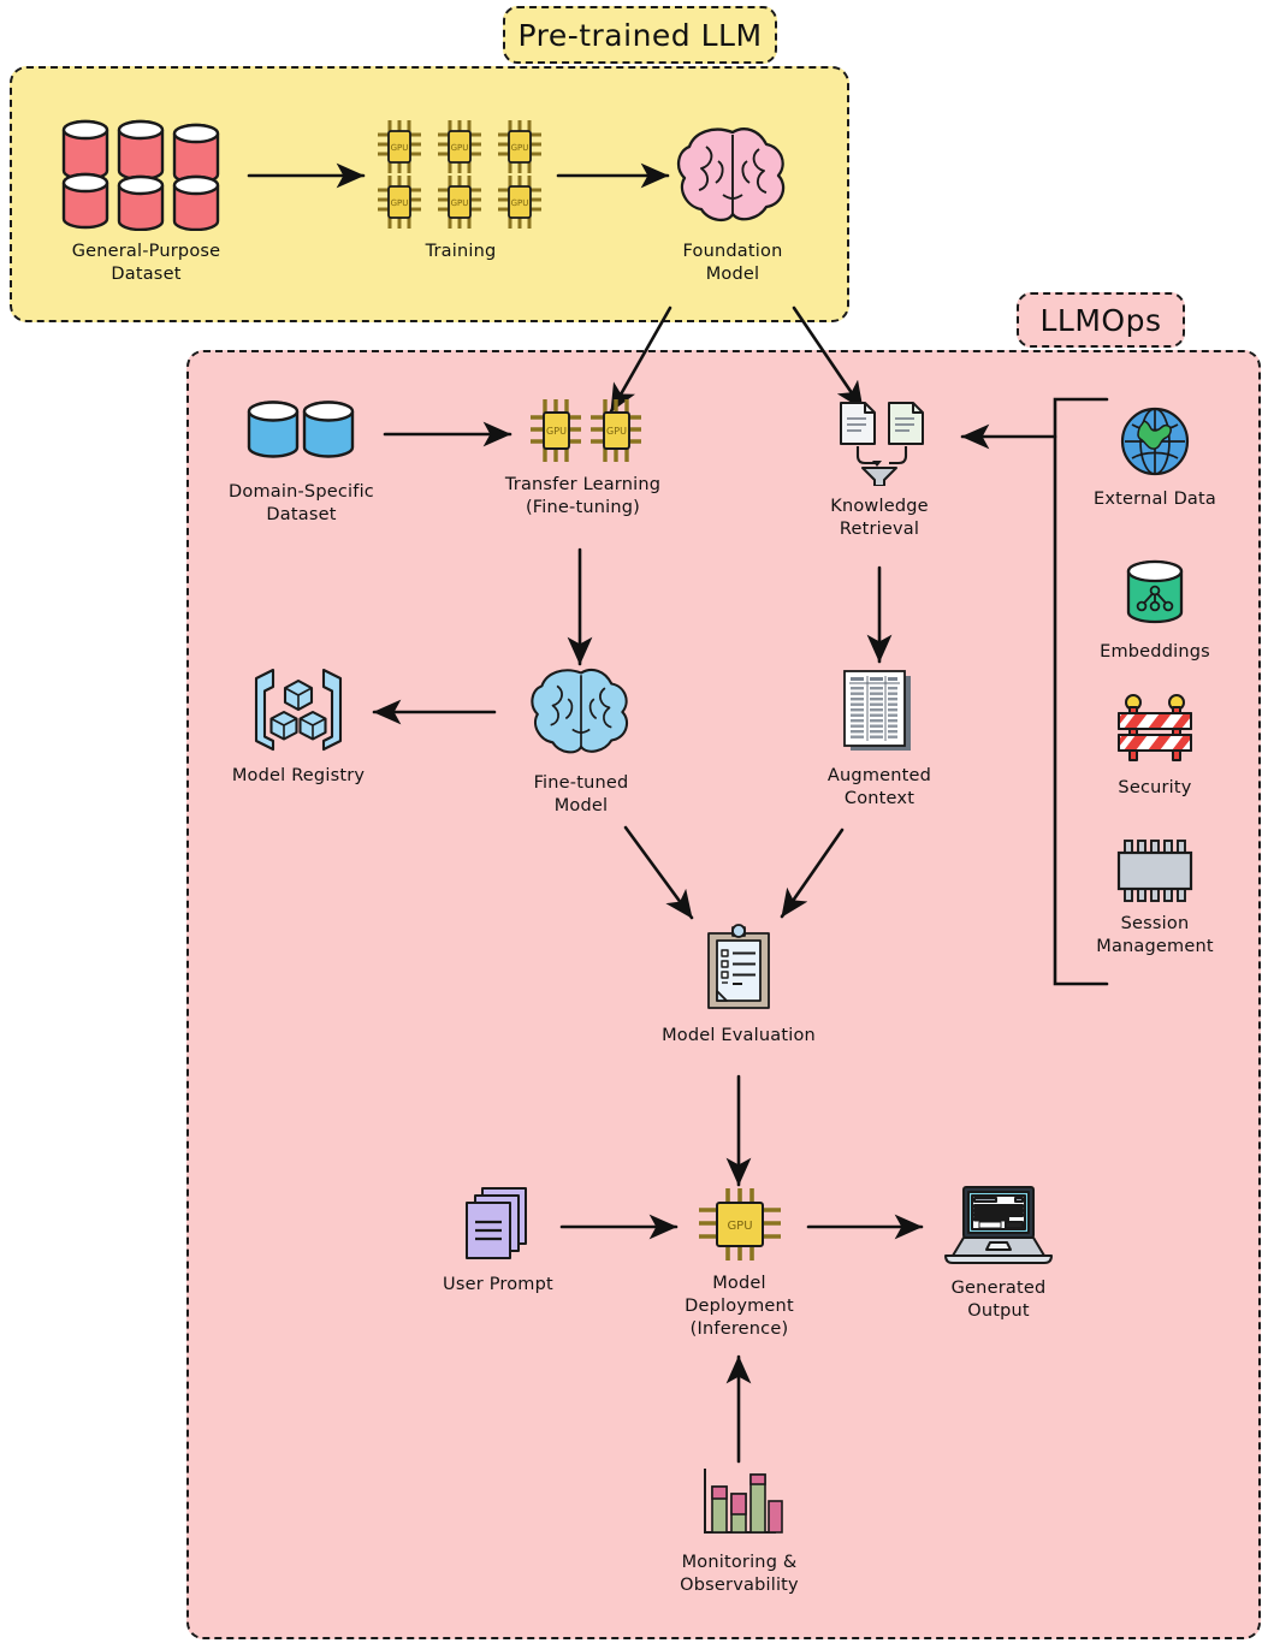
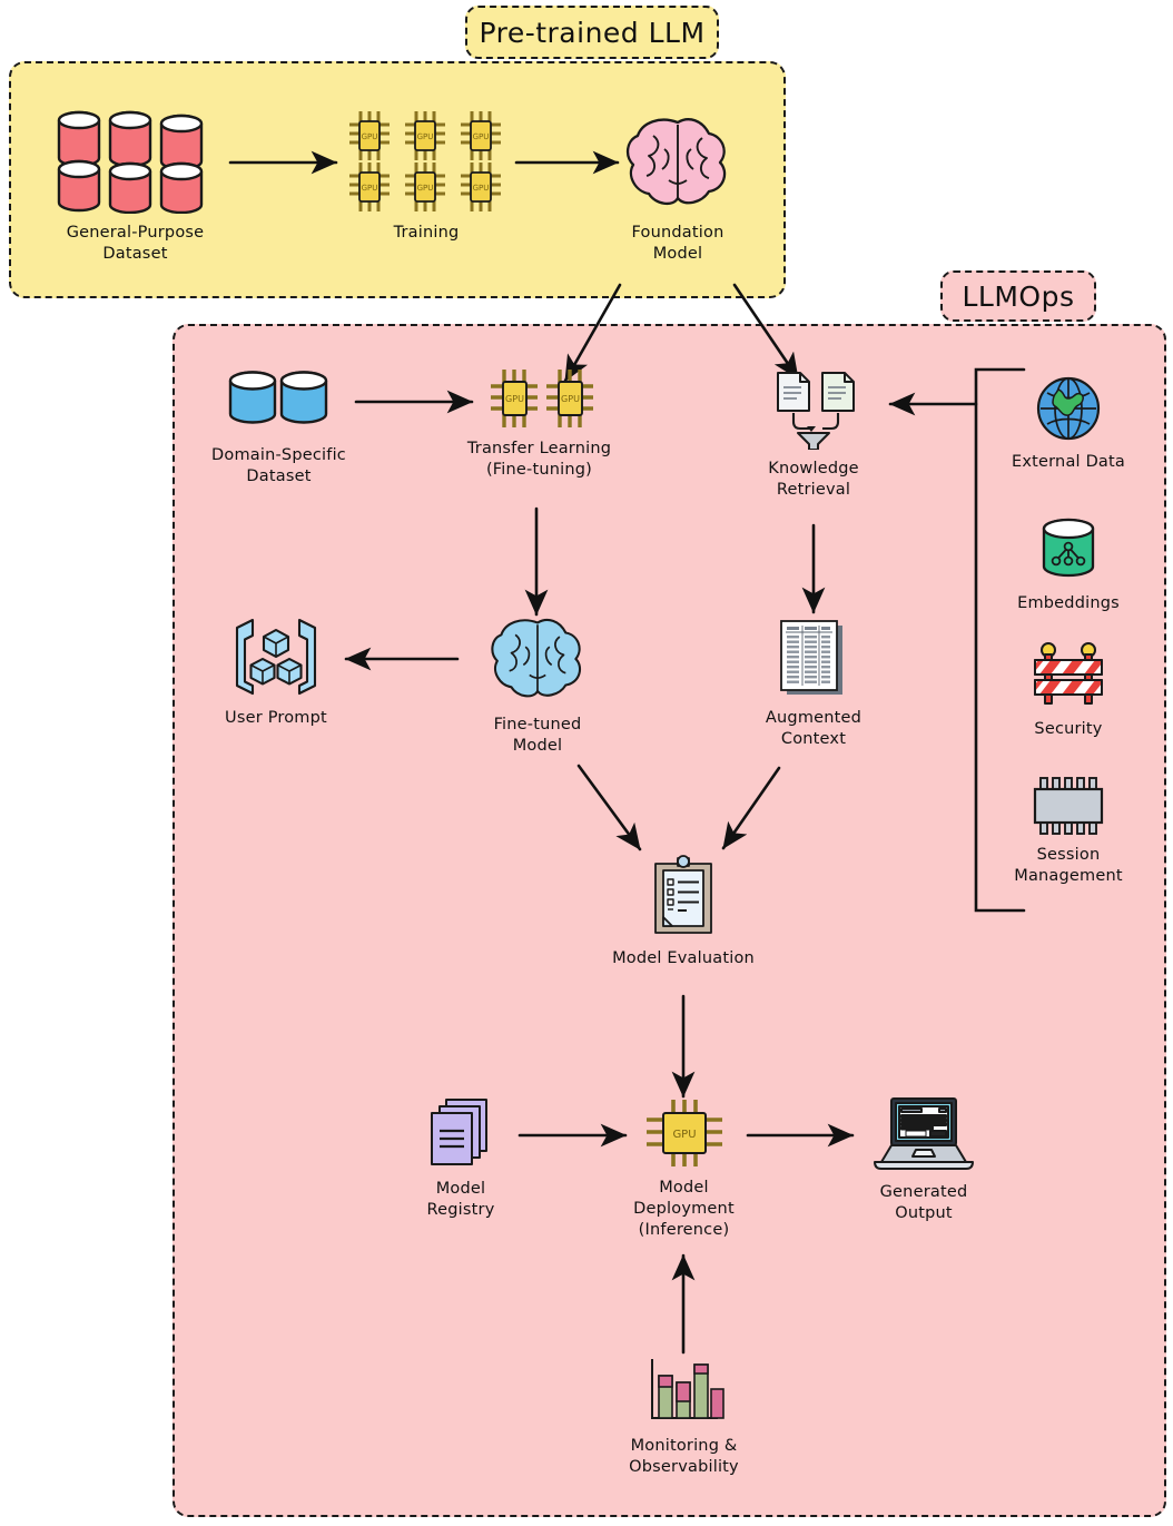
  Pre-trained LLM
  LLMOps
  General-Purpose
  Dataset
  GPU
  GPU
  GPU
  GPU
  GPU
  GPU
  Training
  Foundation
  Model
  Domain-Specific
  Dataset
  GPU
  GPU
  Transfer Learning
  (Fine-tuning)
  Knowledge
  Retrieval
- Model Registry
+ User Prompt
  Fine-tuned
  Model
  Augmented
  Context
  Model Evaluation
- User Prompt
+ Model Registry
  GPU
  Model Deployment
  (Inference)
  Generated
  Output
  Monitoring &
  Observability
  External Data
  Embeddings
  Security
  Session
  Management
